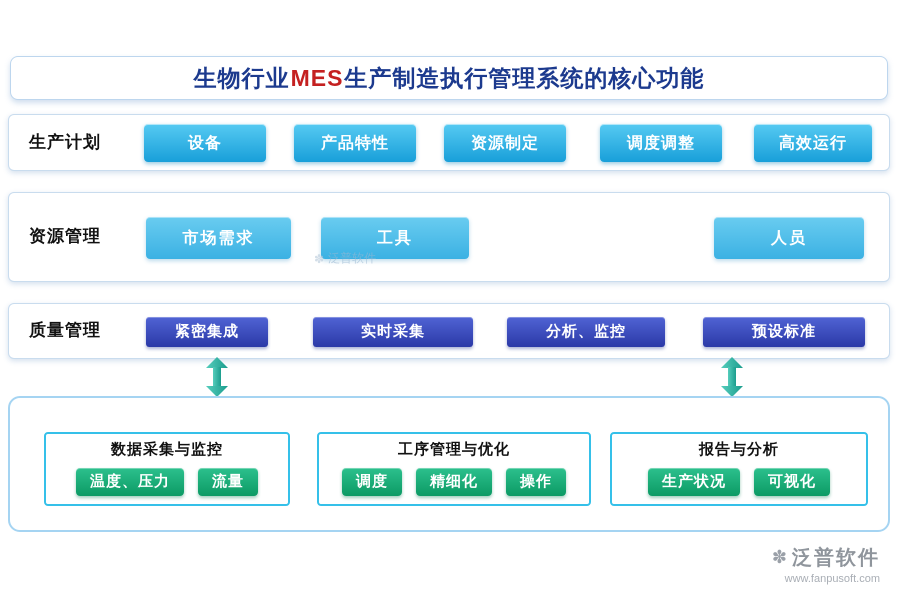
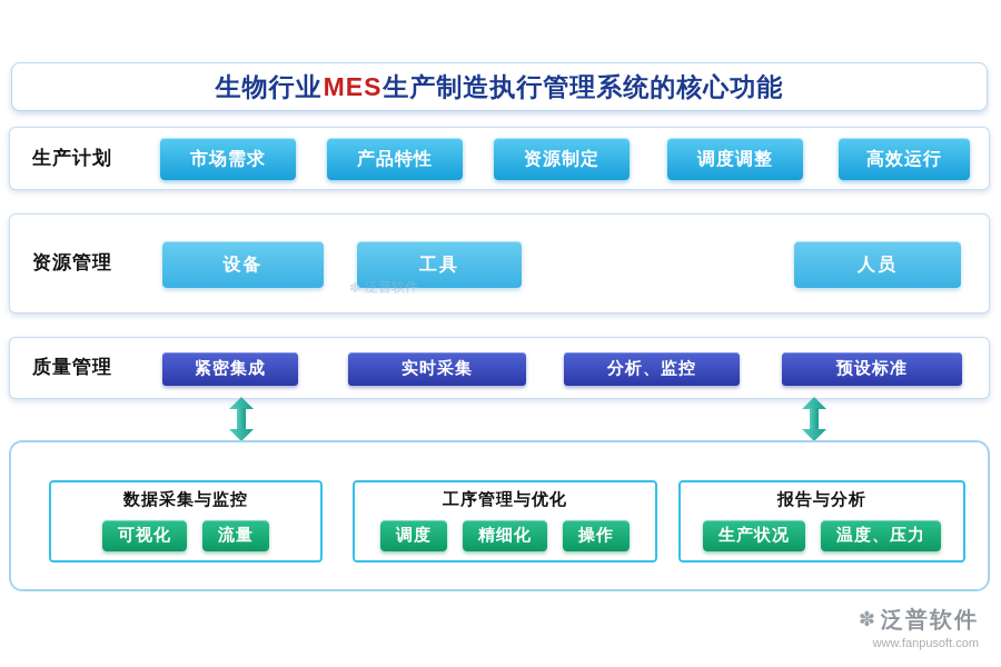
  生物行业
  MES
  生产制造执行管理系统的核心功能
  生产计划
- 设备
+ 市场需求
  产品特性
  资源制定
  调度调整
  高效运行
  资源管理
- 市场需求
+ 设备
  工具
  人员
  ✽
  泛普软件
  质量管理
  紧密集成
  实时采集
  分析、监控
  预设标准
  数据采集与监控
- 温度、压力
+ 可视化
  流量
  工序管理与优化
  调度
  精细化
  操作
  报告与分析
  生产状况
- 可视化
+ 温度、压力
  ✽
  泛普软件
  www.fanpusoft.com
